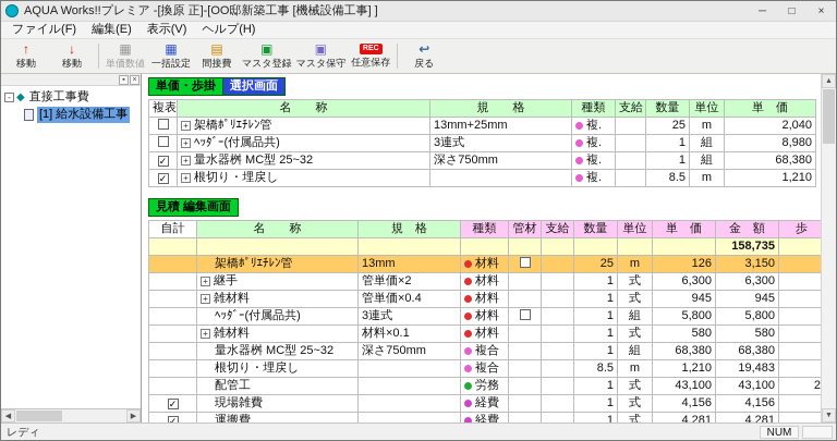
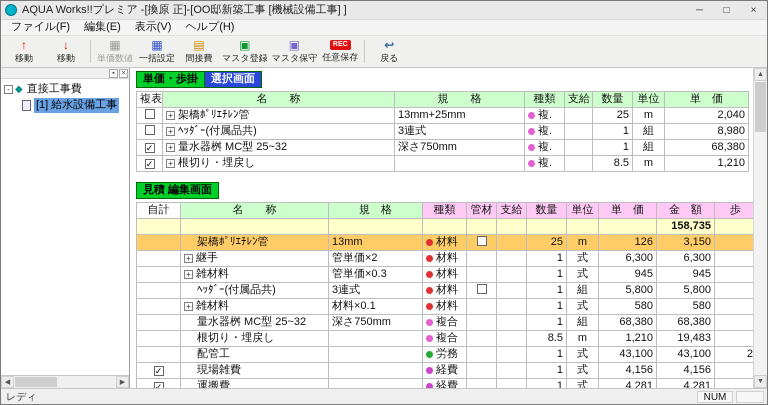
  AQUA Works!!プレミア -[換原 正]-[OO邸新築工事 [機械設備工事] ]
  ─
  □
  ×
  ファイル(F)
  編集(E)
  表示(V)
  ヘルプ(H)
  ↑
  移動
  ↓
  移動
  ▦
  単価数値
  ▦
  一括設定
  ▤
  間接費
  ▣
  マスタ登録
  ▣
  マスタ保守
  任意保存
  ↩
  戻る
  -
  ◆
  直接工事費
  [1] 給水設備工事
  単価・歩掛
  選択画面
  複表	名 称	規 格	種類	支給	数量	単位	単 価
  	+ 架橋ﾎﾟﾘｴﾁﾚﾝ管	13mm+25mm	複.		25	m	2,040
  	+ ﾍｯﾀﾞｰ(付属品共)	3連式	複.		1	組	8,980
  ✓	+ 量水器桝 MC型 25~32	深さ750mm	複.		1	組	68,380
  ✓	+ 根切り・埋戻し		複.		8.5	m	1,210
  見積 編集画面
  自計	名 称	規 格	種類	管材	支給	数量	単位	単 価	金 額	歩
  									158,735
  	架橋ﾎﾟﾘｴﾁﾚﾝ管	13mm	材料			25	m	126	3,150
  	+ 継手	管単価×2	材料			1	式	6,300	6,300
- 	+ 雑材料	管単価×0.4	材料			1	式	945	945
+ 	+ 雑材料	管単価×0.3	材料			1	式	945	945
  	ﾍｯﾀﾞｰ(付属品共)	3連式	材料			1	組	5,800	5,800
  	+ 雑材料	材料×0.1	材料			1	式	580	580
  	量水器桝 MC型 25~32	深さ750mm	複合			1	組	68,380	68,380
  	根切り・埋戻し		複合			8.5	m	1,210	19,483
  	配管工		労務			1	式	43,100	43,100	2
  ✓	現場雑費		経費			1	式	4,156	4,156
  ✓	運搬費		経費			1	式	4,281	4,281
  レディ
  NUM
